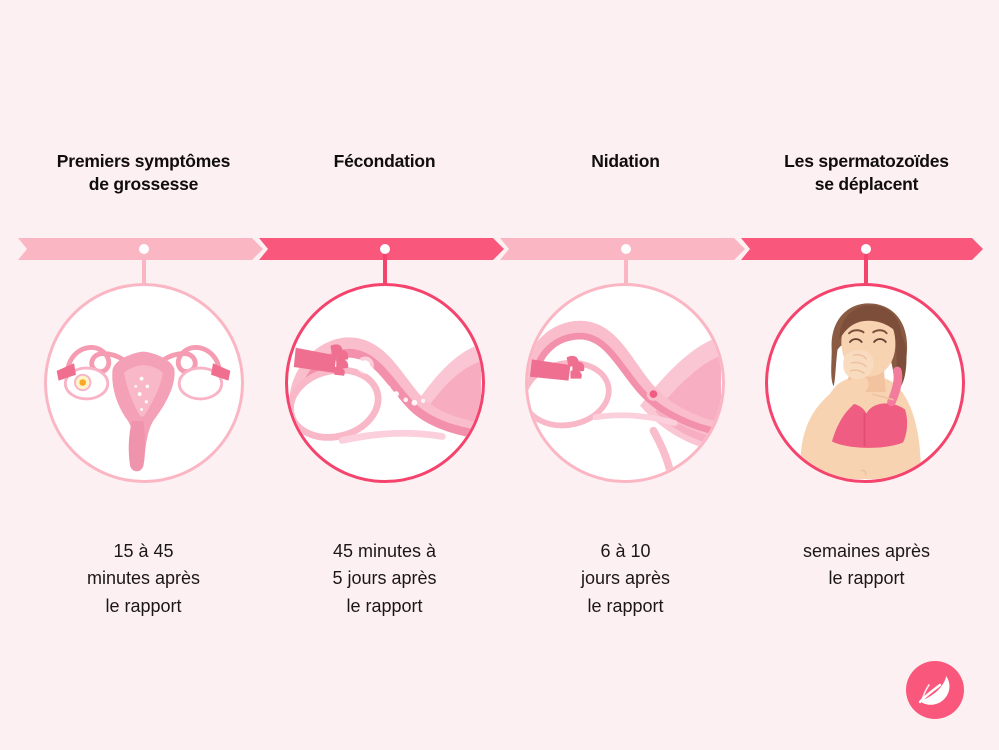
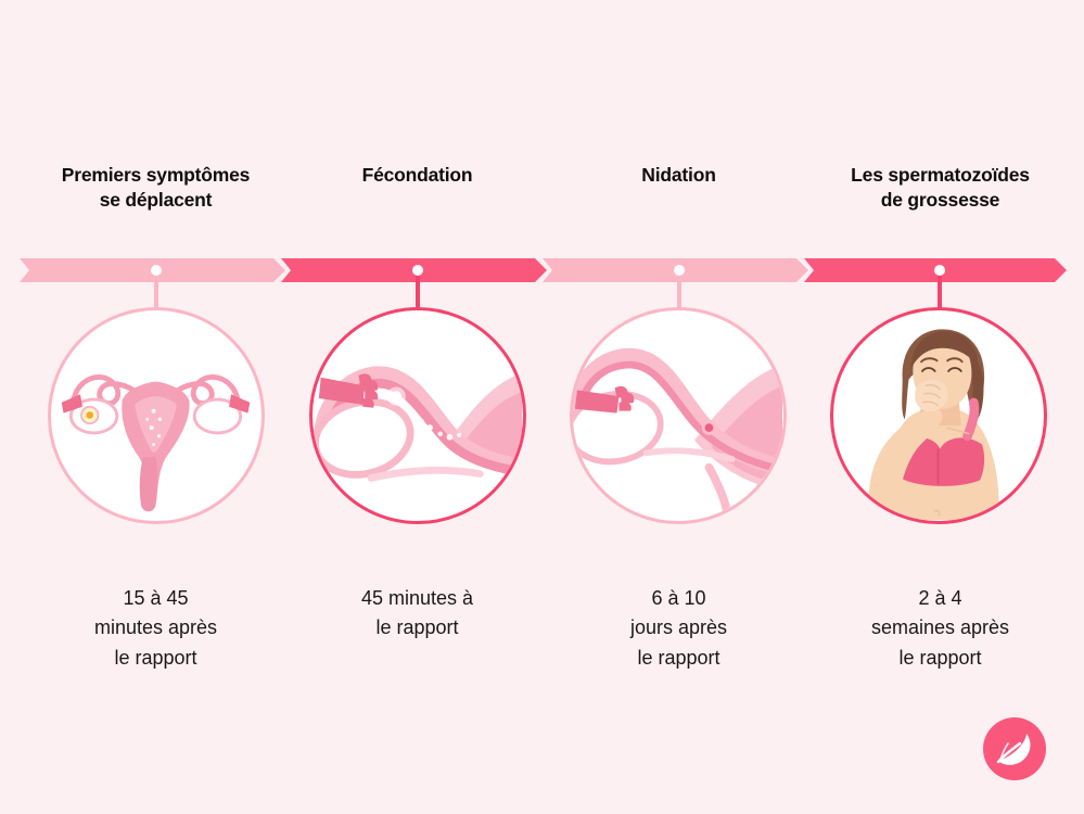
  Premiers symptômes
- de grossesse
+ se déplacent
  Fécondation
  Nidation
  Les spermatozoïdes
- se déplacent
+ de grossesse
  15 à 45
  minutes après
  le rapport
  45 minutes à
- 5 jours après
  le rapport
  6 à 10
  jours après
  le rapport
+ 2 à 4
  semaines après
  le rapport
